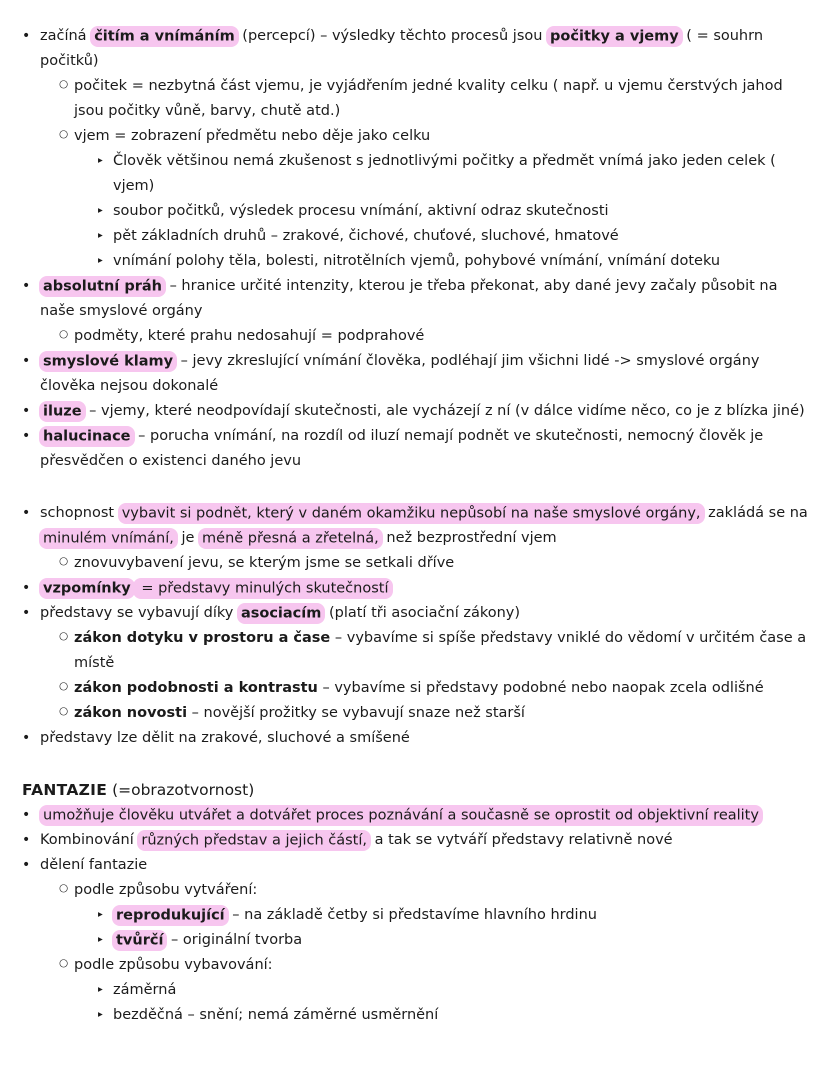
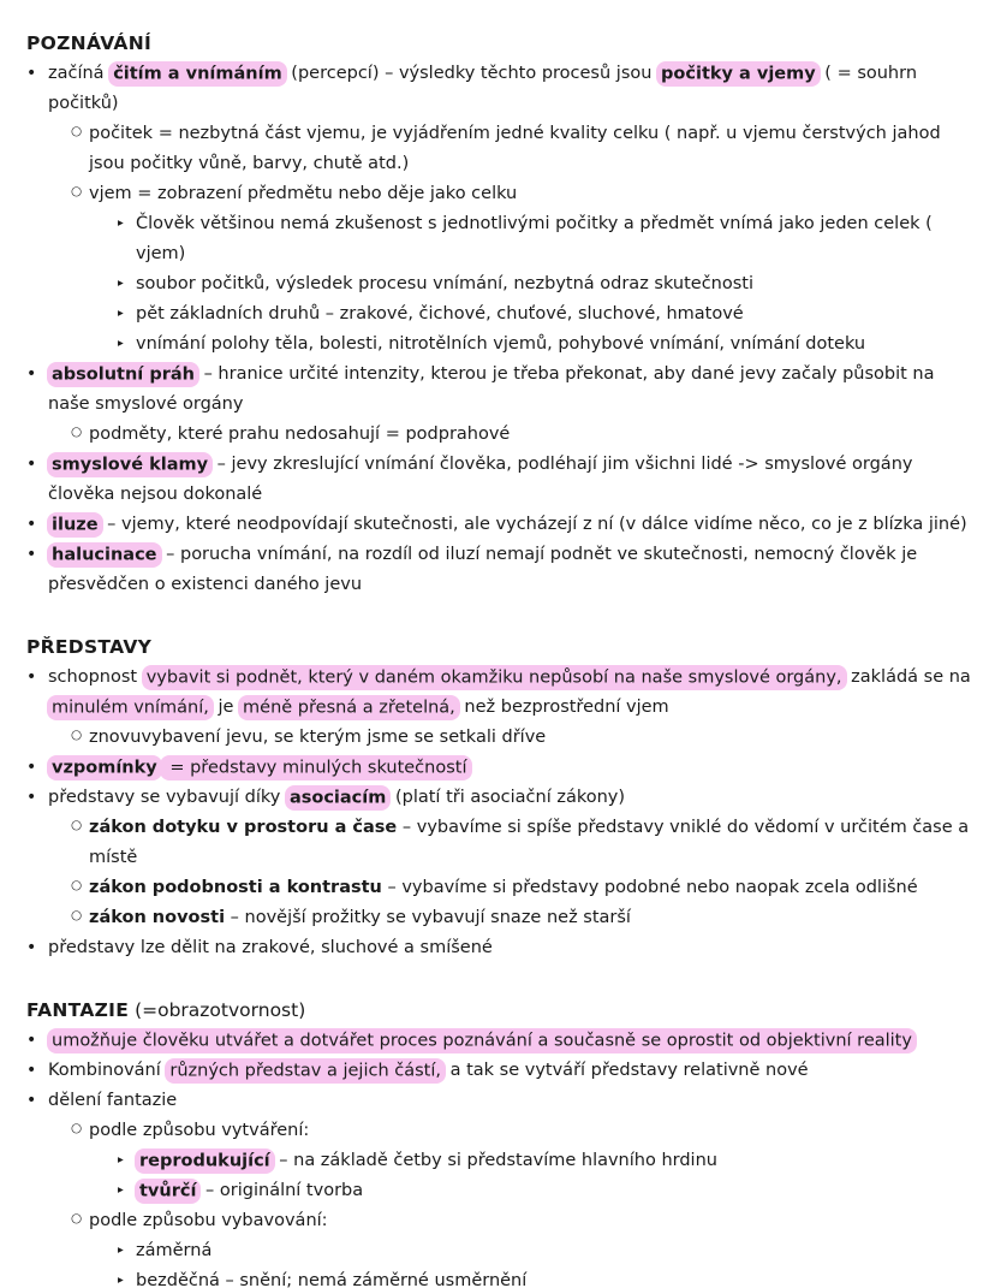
+ POZNÁVÁNÍ
  •
  začíná čitím a vnímáním (percepcí) – výsledky těchto procesů jsou počitky a vjemy ( = souhrn počitků)
  ○
  počitek = nezbytná část vjemu, je vyjádřením jedné kvality celku ( např. u vjemu čerstvých jahod jsou počitky vůně, barvy, chutě atd.)
  ○
  vjem = zobrazení předmětu nebo děje jako celku
  ▸
  Člověk většinou nemá zkušenost s jednotlivými počitky a předmět vnímá jako jeden celek ( vjem)
  ▸
- soubor počitků, výsledek procesu vnímání, aktivní odraz skutečnosti
+ soubor počitků, výsledek procesu vnímání, nezbytná odraz skutečnosti
  ▸
  pět základních druhů – zrakové, čichové, chuťové, sluchové, hmatové
  ▸
  vnímání polohy těla, bolesti, nitrotělních vjemů, pohybové vnímání, vnímání doteku
  •
  absolutní práh – hranice určité intenzity, kterou je třeba překonat, aby dané jevy začaly působit na naše smyslové orgány
  ○
  podměty, které prahu nedosahují = podprahové
  •
  smyslové klamy – jevy zkreslující vnímání člověka, podléhají jim všichni lidé -> smyslové orgány člověka nejsou dokonalé
  •
  iluze – vjemy, které neodpovídají skutečnosti, ale vycházejí z ní (v dálce vidíme něco, co je z blízka jiné)
  •
  halucinace – porucha vnímání, na rozdíl od iluzí nemají podnět ve skutečnosti, nemocný člověk je přesvědčen o existenci daného jevu
+ PŘEDSTAVY
  •
  schopnost vybavit si podnět, který v daném okamžiku nepůsobí na naše smyslové orgány, zakládá se na minulém vnímání, je méně přesná a zřetelná, než bezprostřední vjem
  ○
  znovuvybavení jevu, se kterým jsme se setkali dříve
  •
  vzpomínky = představy minulých skutečností
  •
  představy se vybavují díky asociacím (platí tři asociační zákony)
  ○
  zákon dotyku v prostoru a čase – vybavíme si spíše představy vniklé do vědomí v určitém čase a místě
  ○
  zákon podobnosti a kontrastu – vybavíme si představy podobné nebo naopak zcela odlišné
  ○
  zákon novosti – novější prožitky se vybavují snaze než starší
  •
  představy lze dělit na zrakové, sluchové a smíšené
  FANTAZIE (=obrazotvornost)
  •
  umožňuje člověku utvářet a dotvářet proces poznávání a současně se oprostit od objektivní reality
  •
  Kombinování různých představ a jejich částí, a tak se vytváří představy relativně nové
  •
  dělení fantazie
  ○
  podle způsobu vytváření:
  ▸
  reprodukující – na základě četby si představíme hlavního hrdinu
  ▸
  tvůrčí – originální tvorba
  ○
  podle způsobu vybavování:
  ▸
  záměrná
  ▸
  bezděčná – snění; nemá záměrné usměrnění
